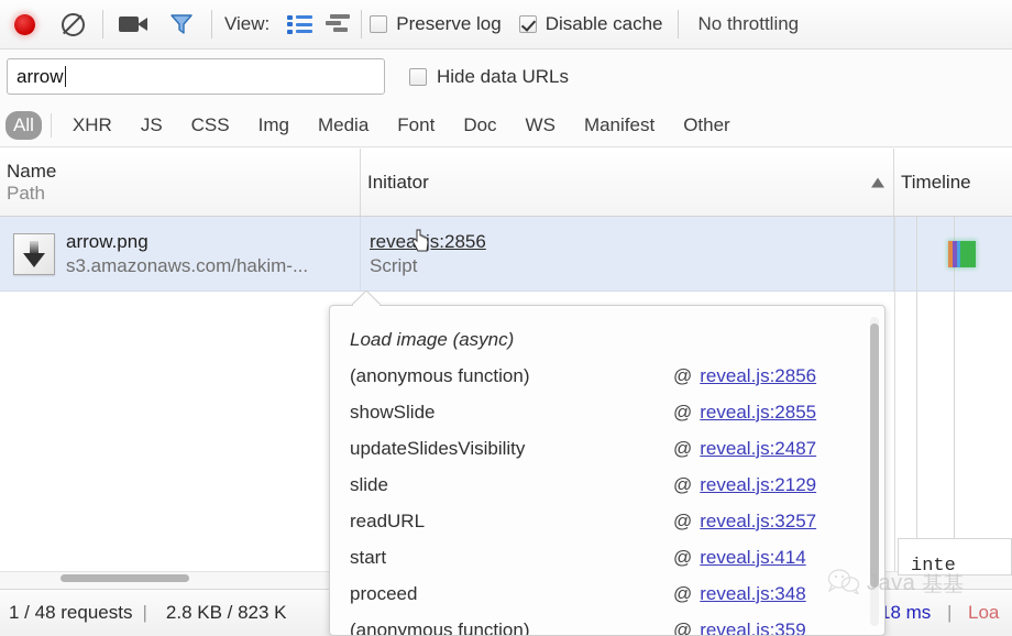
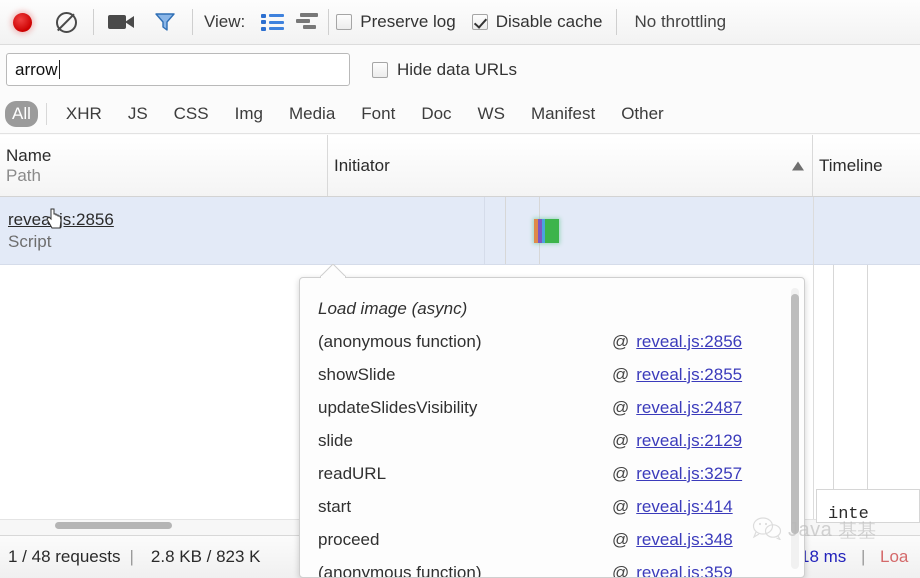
  View:
  Preserve log
  Disable cache
  No throttling
  arrow
  Hide data URLs
  All
  XHR
  JS
  CSS
  Img
  Media
  Font
  Doc
  WS
  Manifest
  Other
  Name
  Path
  Initiator
  Timeline
- arrow.png
- s3.amazonaws.com/hakim-...
  reveas:2856
  Script
  inte
  Load image (async)
  (anonymous function)
  @
  reveal.js:2856
  showSlide
  @
  reveal.js:2855
  updateSlidesVisibility
  @
  reveal.js:2487
  slide
  @
  reveal.js:2129
  readURL
  @
  reveal.js:3257
  start
  @
  reveal.js:414
  proceed
  @
  reveal.js:348
  (anonymous function)
  @
  reveal.js:359
  1 / 48 requests
  |
  2.8 KB / 823 K
  8 ms
  |
  Loa
  Java
  基基
